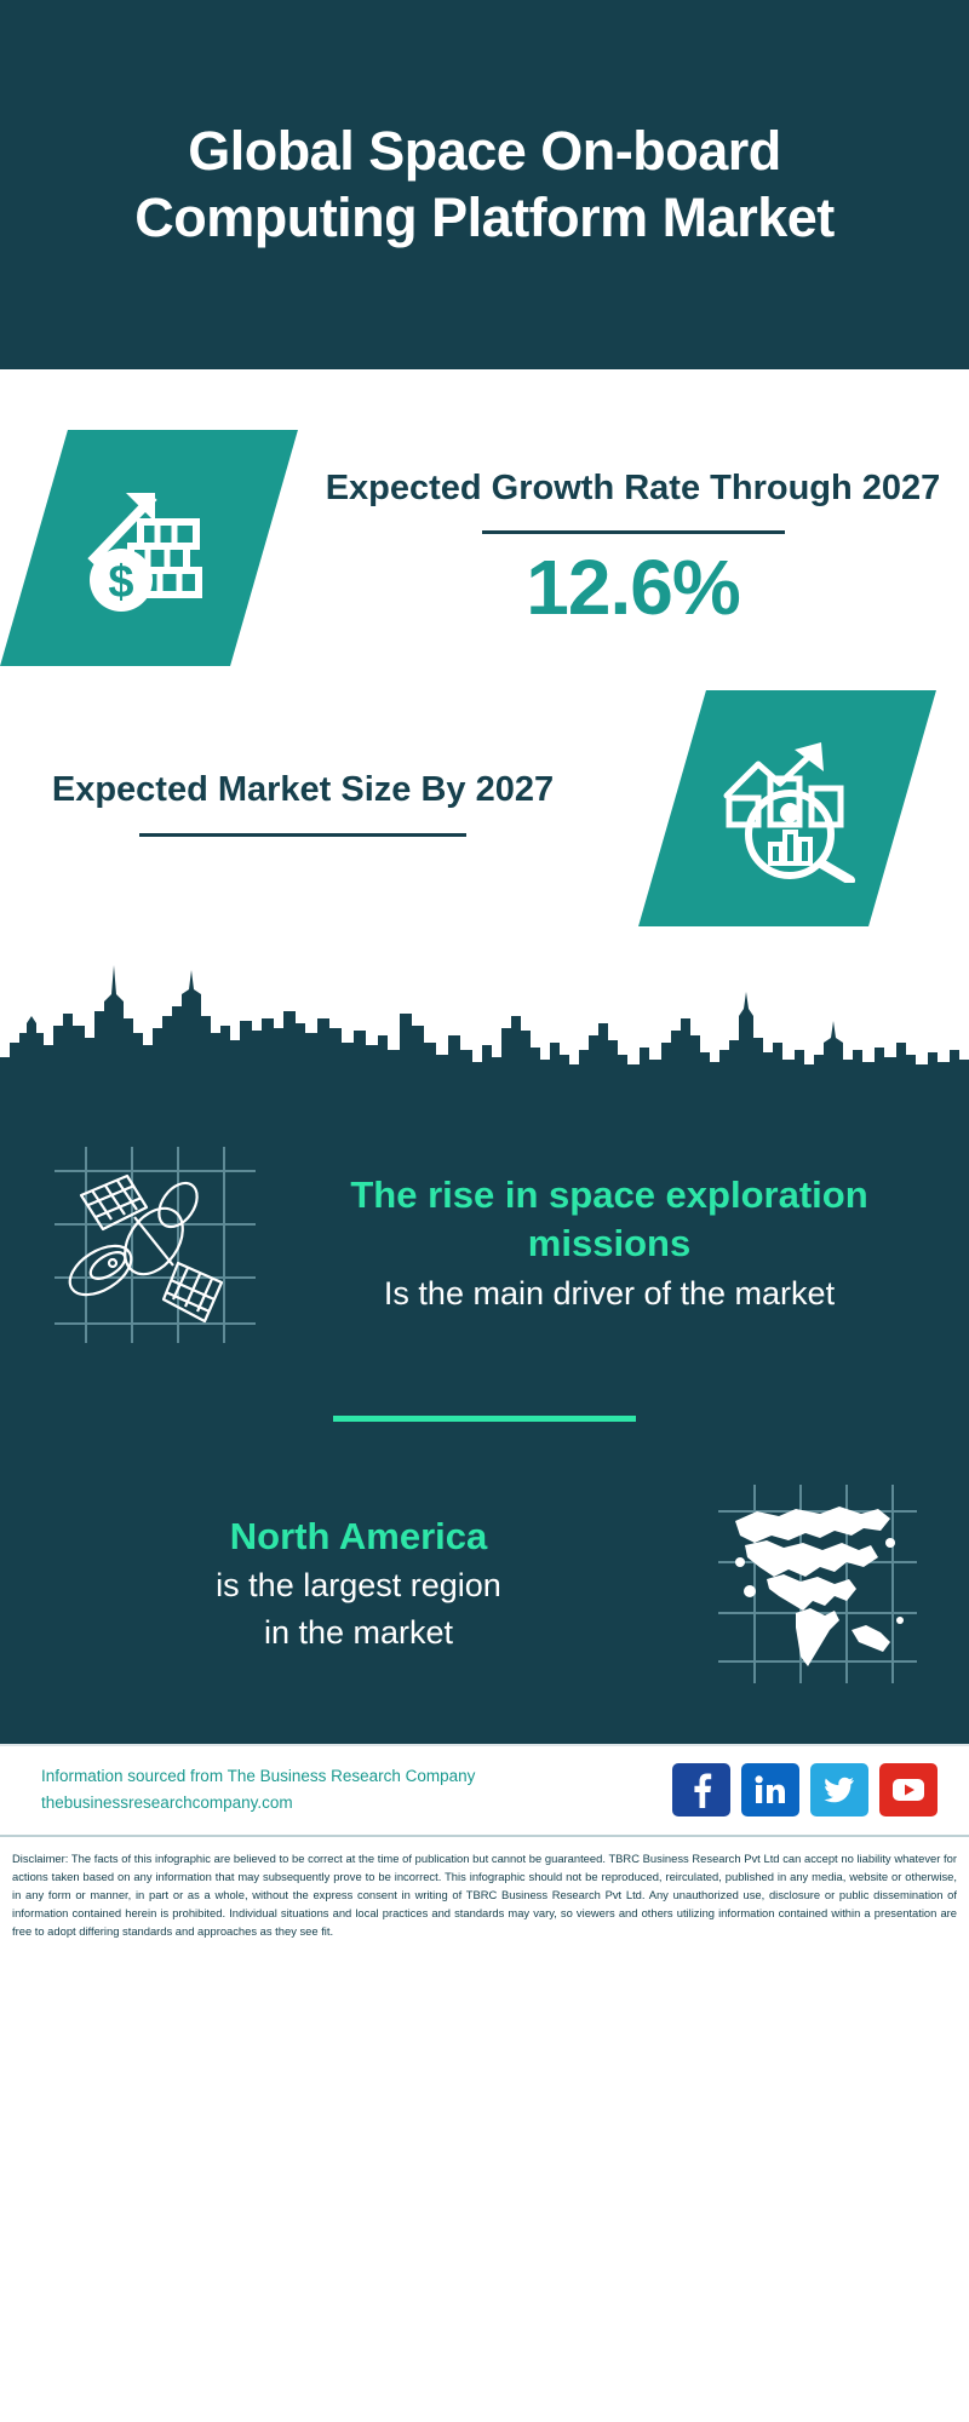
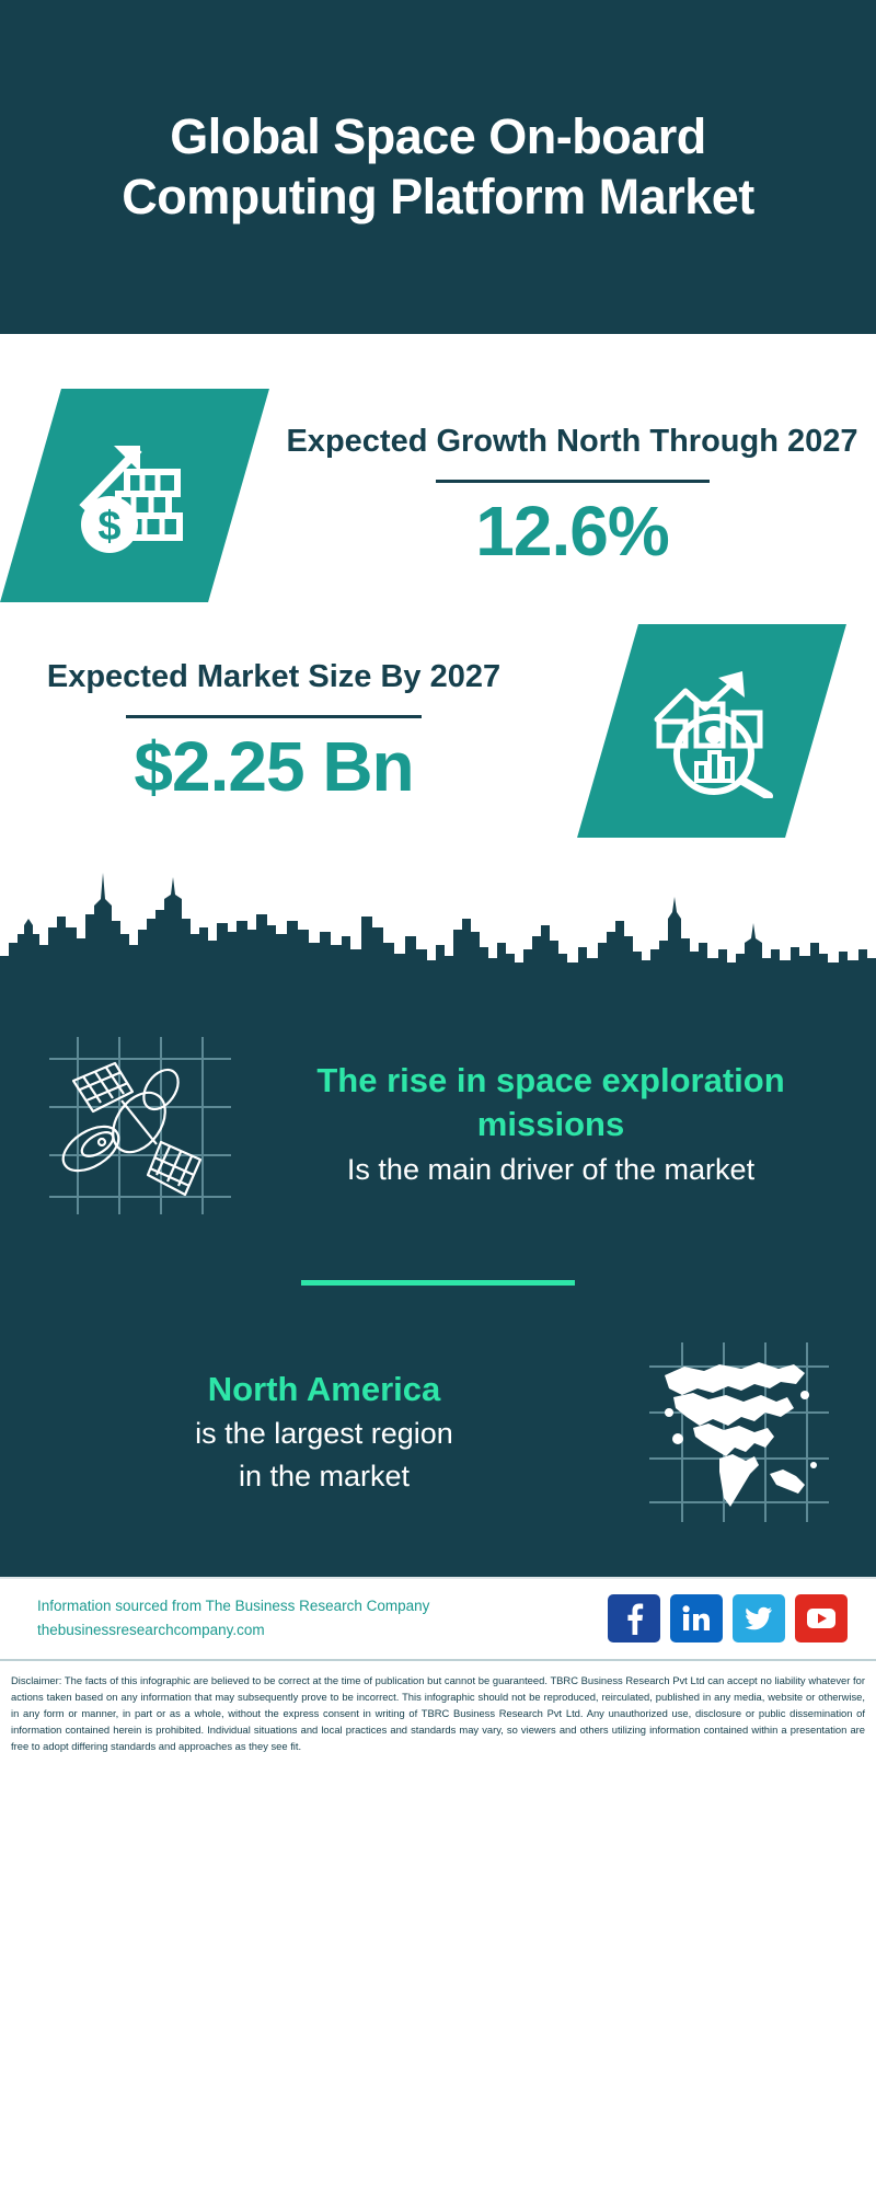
  Global Space On-board Computing Platform Market
- Expected Growth Rate Through 2027
+ Expected Growth North Through 2027
  12.6%
  Expected Market Size By 2027
+ $2.25 Bn
  The rise in space exploration missions
  Is the main driver of the market
  North America
  is the largest region
  in the market
  Information sourced from The Business Research Company
  thebusinessresearchcompany.com
  Disclaimer: The facts of this infographic are believed to be correct at the time of publication but cannot be guaranteed. TBRC Business Research Pvt Ltd can accept no liability whatever for actions taken based on any information that may subsequently prove to be incorrect. This infographic should not be reproduced, reirculated, published in any media, website or otherwise, in any form or manner, in part or as a whole, without the express consent in writing of TBRC Business Research Pvt Ltd. Any unauthorized use, disclosure or public dissemination of information contained herein is prohibited. Individual situations and local practices and standards may vary, so viewers and others utilizing information contained within a presentation are free to adopt differing standards and approaches as they see fit.
